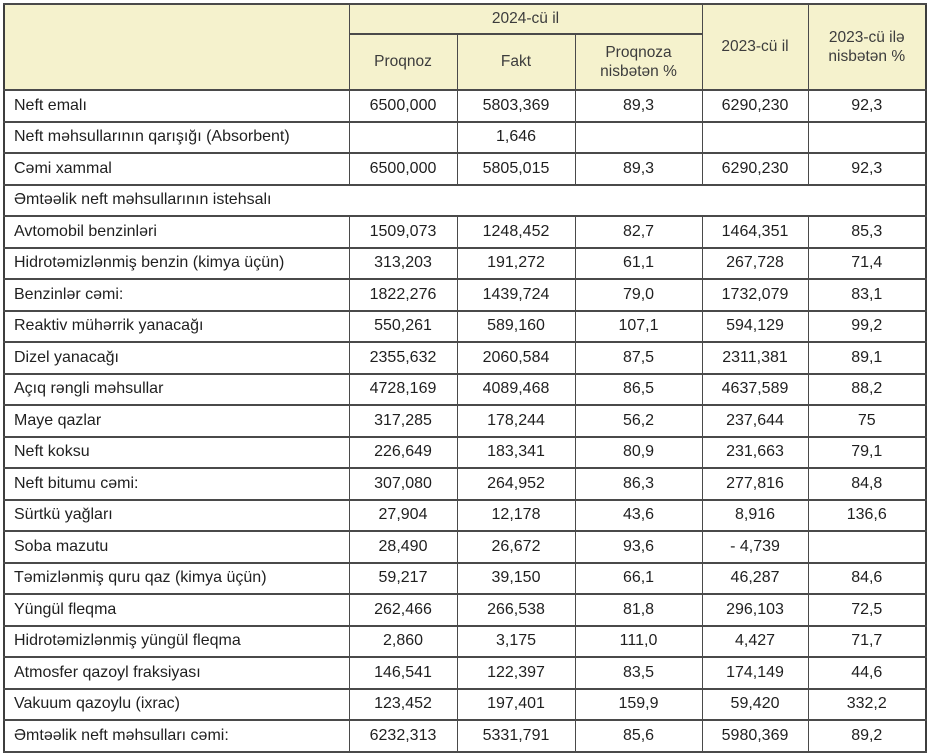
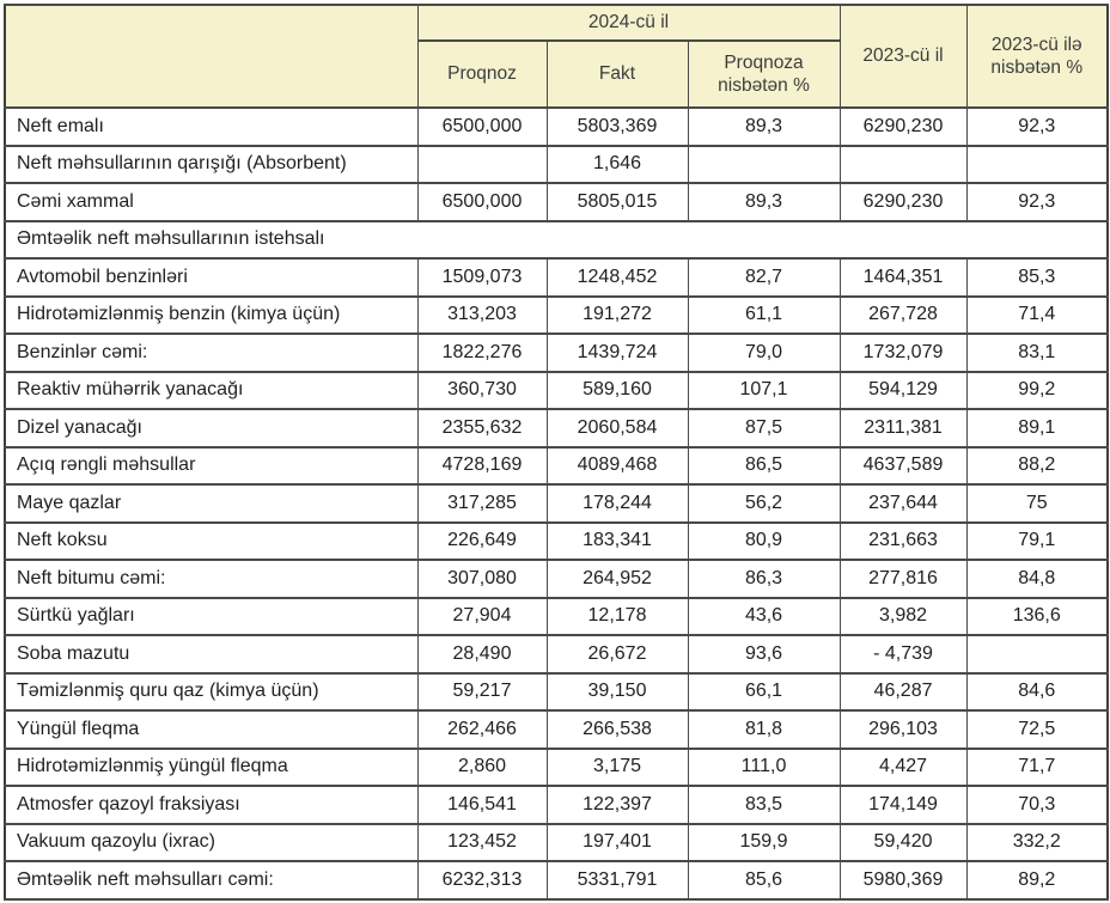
  	2024-cü il	2023-cü il	2023-cü ilə nisbətən %
  Proqnoz	Fakt	Proqnoza nisbətən %
  Neft emalı	6500,000	5803,369	89,3	6290,230	92,3
  Neft məhsullarının qarışığı (Absorbent)		1,646
  Cəmi xammal	6500,000	5805,015	89,3	6290,230	92,3
  Əmtəəlik neft məhsullarının istehsalı
  Avtomobil benzinləri	1509,073	1248,452	82,7	1464,351	85,3
  Hidrotəmizlənmiş benzin (kimya üçün)	313,203	191,272	61,1	267,728	71,4
  Benzinlər cəmi:	1822,276	1439,724	79,0	1732,079	83,1
- Reaktiv mühərrik yanacağı	550,261	589,160	107,1	594,129	99,2
+ Reaktiv mühərrik yanacağı	360,730	589,160	107,1	594,129	99,2
  Dizel yanacağı	2355,632	2060,584	87,5	2311,381	89,1
  Açıq rəngli məhsullar	4728,169	4089,468	86,5	4637,589	88,2
  Maye qazlar	317,285	178,244	56,2	237,644	75
  Neft koksu	226,649	183,341	80,9	231,663	79,1
  Neft bitumu cəmi:	307,080	264,952	86,3	277,816	84,8
- Sürtkü yağları	27,904	12,178	43,6	8,916	136,6
+ Sürtkü yağları	27,904	12,178	43,6	3,982	136,6
  Soba mazutu	28,490	26,672	93,6	- 4,739
  Təmizlənmiş quru qaz (kimya üçün)	59,217	39,150	66,1	46,287	84,6
  Yüngül fleqma	262,466	266,538	81,8	296,103	72,5
  Hidrotəmizlənmiş yüngül fleqma	2,860	3,175	111,0	4,427	71,7
- Atmosfer qazoyl fraksiyası	146,541	122,397	83,5	174,149	44,6
+ Atmosfer qazoyl fraksiyası	146,541	122,397	83,5	174,149	70,3
  Vakuum qazoylu (ixrac)	123,452	197,401	159,9	59,420	332,2
  Əmtəəlik neft məhsulları cəmi:	6232,313	5331,791	85,6	5980,369	89,2
